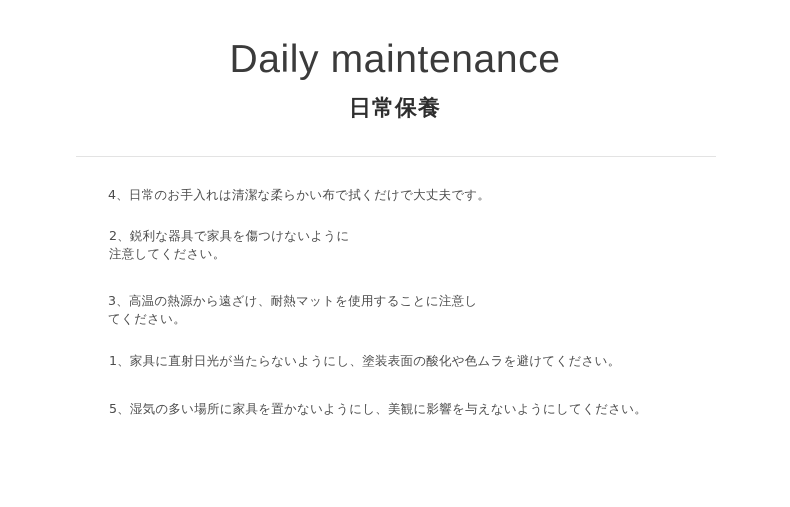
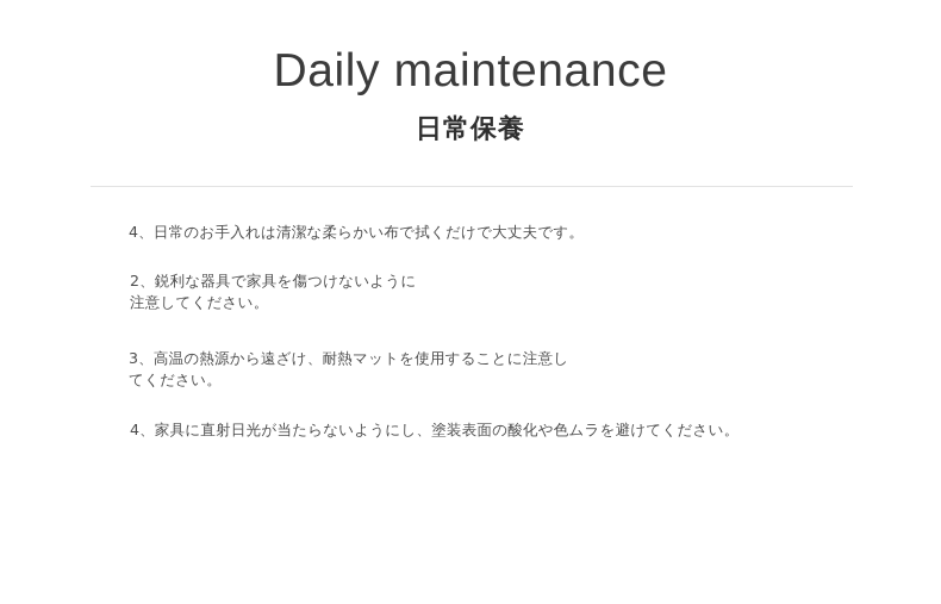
  Daily maintenance
  日常保養
  4、日常のお手入れは清潔な柔らかい布で拭くだけで大丈夫です。
  2、鋭利な器具で家具を傷つけないように
  注意してください。
  3、高温の熱源から遠ざけ、耐熱マットを使用することに注意し
  てください。
- 1、家具に直射日光が当たらないようにし、塗装表面の酸化や色ムラを避けてください。
+ 4、家具に直射日光が当たらないようにし、塗装表面の酸化や色ムラを避けてください。
- 5、湿気の多い場所に家具を置かないようにし、美観に影響を与えないようにしてください。
